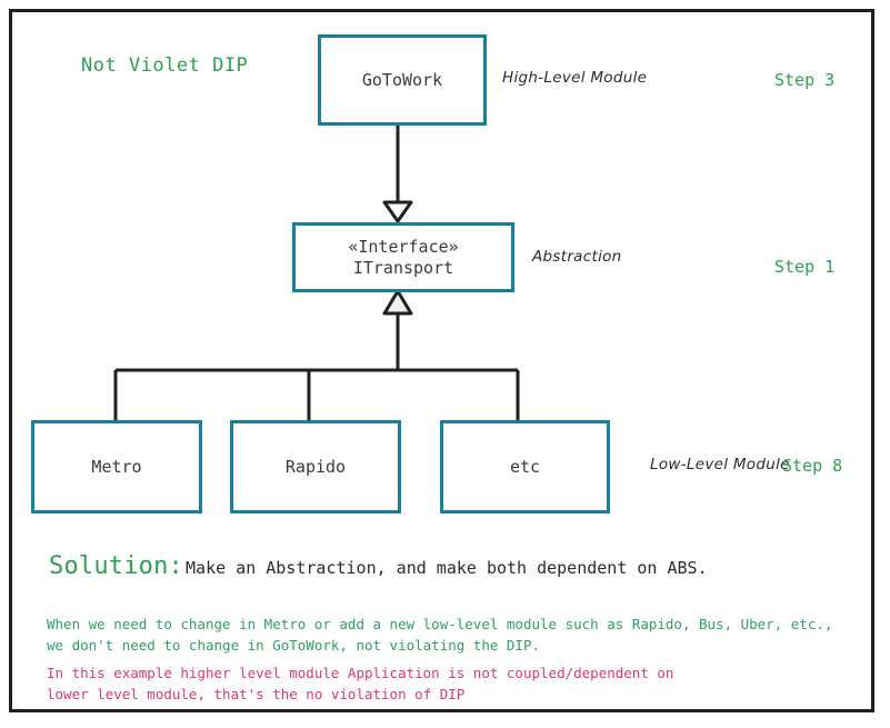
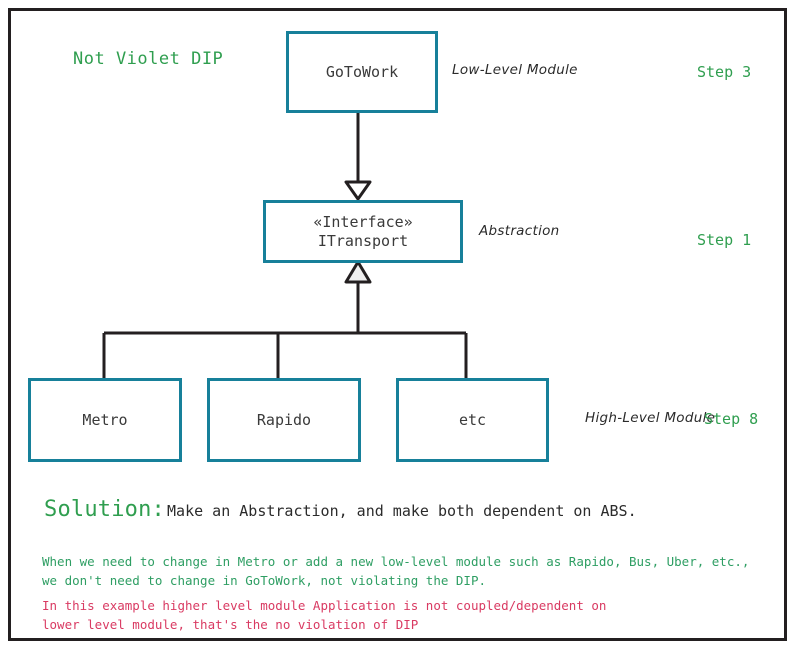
  Not Violet DIP
  GoToWork
  «Interface»
  ITransport
  Metro
  Rapido
  etc
- High-Level Module
+ Low-Level Module
  Abstraction
- Low-Level Module
+ High-Level Module
  Step 3
  Step 1
  Step 8
  Solution:
  Make an Abstraction, and make both dependent on ABS.
  When we need to change in Metro or add a new low-level module such as Rapido, Bus, Uber, etc.,
  we don't need to change in GoToWork, not violating the DIP.
  In this example higher level module Application is not coupled/dependent on
  lower level module, that's the no violation of DIP
